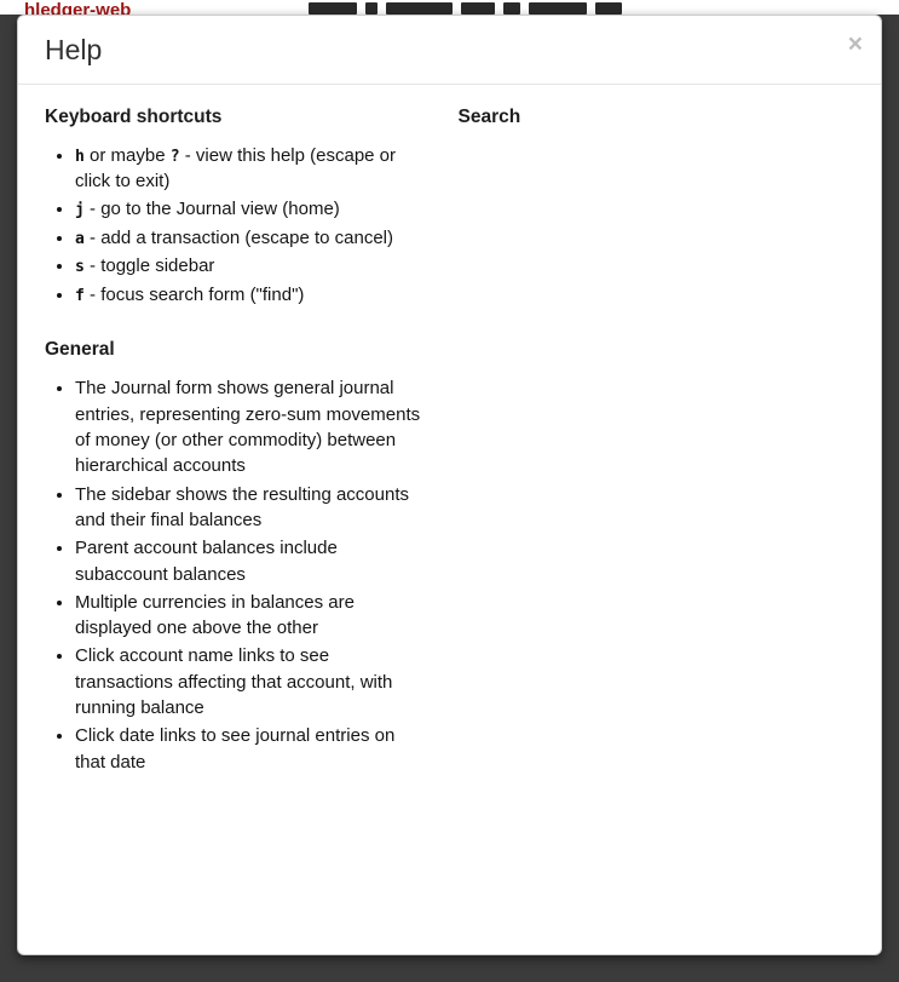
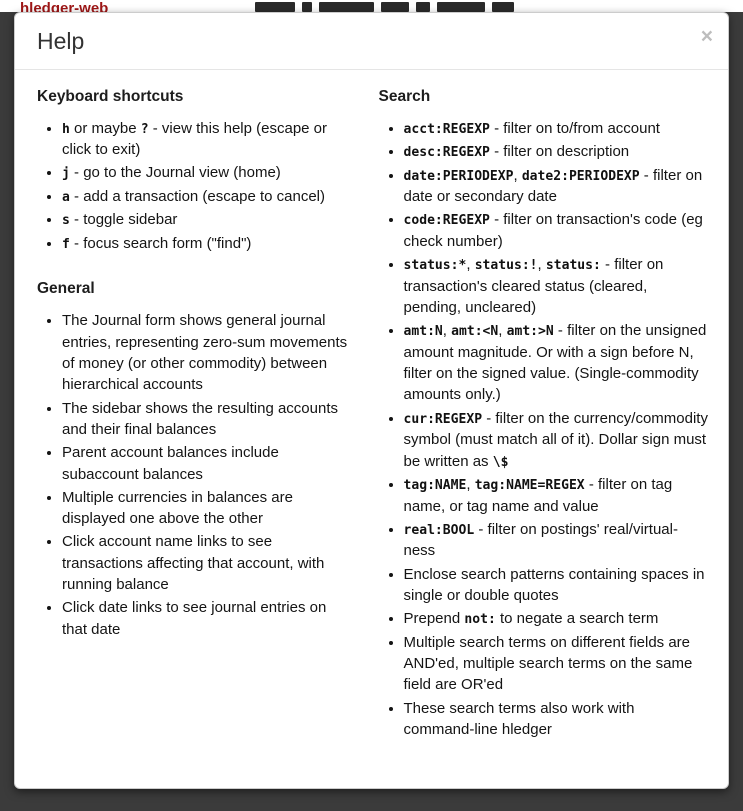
  hledger-web
  Help
  ×
  Keyboard shortcuts
  h or maybe ? - view this help (escape or click to exit)
  j - go to the Journal view (home)
  a - add a transaction (escape to cancel)
  s - toggle sidebar
  f - focus search form ("find")
  General
  The Journal form shows general journal entries, representing zero-sum movements of money (or other commodity) between hierarchical accounts
  The sidebar shows the resulting accounts and their final balances
  Parent account balances include subaccount balances
  Multiple currencies in balances are displayed one above the other
  Click account name links to see transactions affecting that account, with running balance
  Click date links to see journal entries on that date
  Search
+ acct:REGEXP - filter on to/from account
+ desc:REGEXP - filter on description
+ date:PERIODEXP, date2:PERIODEXP - filter on date or secondary date
+ code:REGEXP - filter on transaction's code (eg check number)
+ status:*, status:!, status: - filter on transaction's cleared status (cleared, pending, uncleared)
+ amt:N, amt:<N, amt:>N - filter on the unsigned amount magnitude. Or with a sign before N, filter on the signed value. (Single-commodity amounts only.)
+ cur:REGEXP - filter on the currency/commodity symbol (must match all of it). Dollar sign must be written as \$
+ tag:NAME, tag:NAME=REGEX - filter on tag name, or tag name and value
+ real:BOOL - filter on postings' real/virtual-ness
+ Enclose search patterns containing spaces in single or double quotes
+ Prepend not: to negate a search term
+ Multiple search terms on different fields are AND'ed, multiple search terms on the same field are OR'ed
+ These search terms also work with command-line hledger
